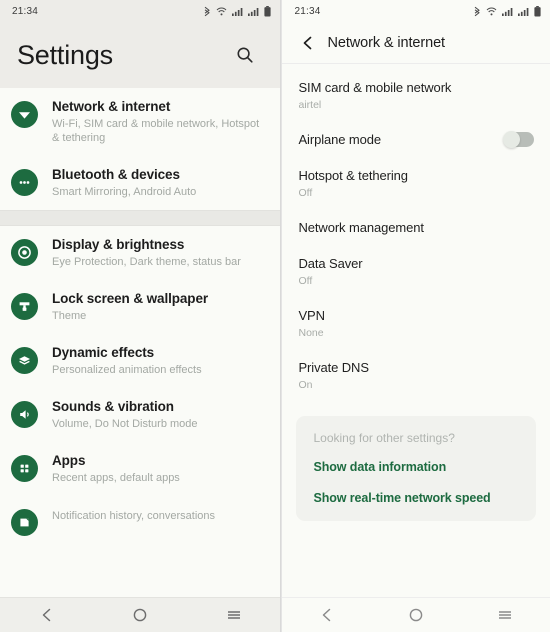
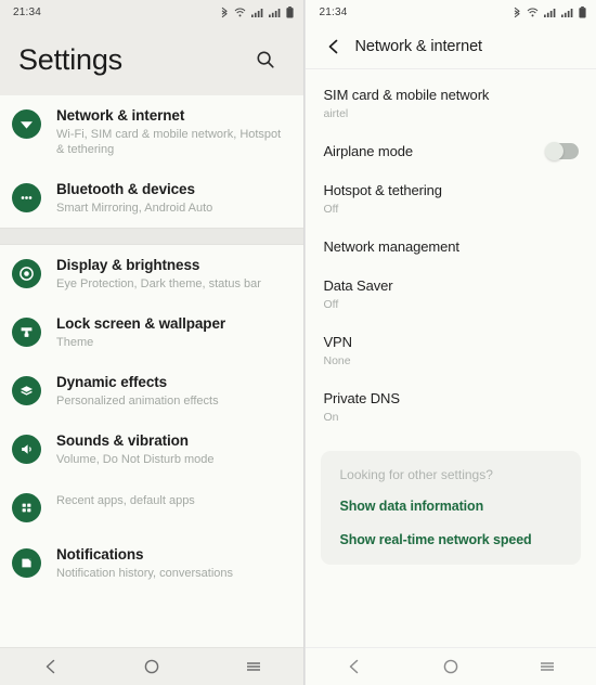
  21:34
  Settings
  Network & internet
  Wi-Fi, SIM card & mobile network, Hotspot & tethering
  Bluetooth & devices
  Smart Mirroring, Android Auto
  Display & brightness
  Eye Protection, Dark theme, status bar
  Lock screen & wallpaper
  Theme
  Dynamic effects
  Personalized animation effects
  Sounds & vibration
  Volume, Do Not Disturb mode
- Apps
  Recent apps, default apps
+ Notifications
  Notification history, conversations
  21:34
  Network & internet
  SIM card & mobile network
  airtel
  Airplane mode
  Hotspot & tethering
  Off
  Network management
  Data Saver
  Off
  VPN
  None
  Private DNS
  On
  Looking for other settings?
  Show data information
  Show real-time network speed
